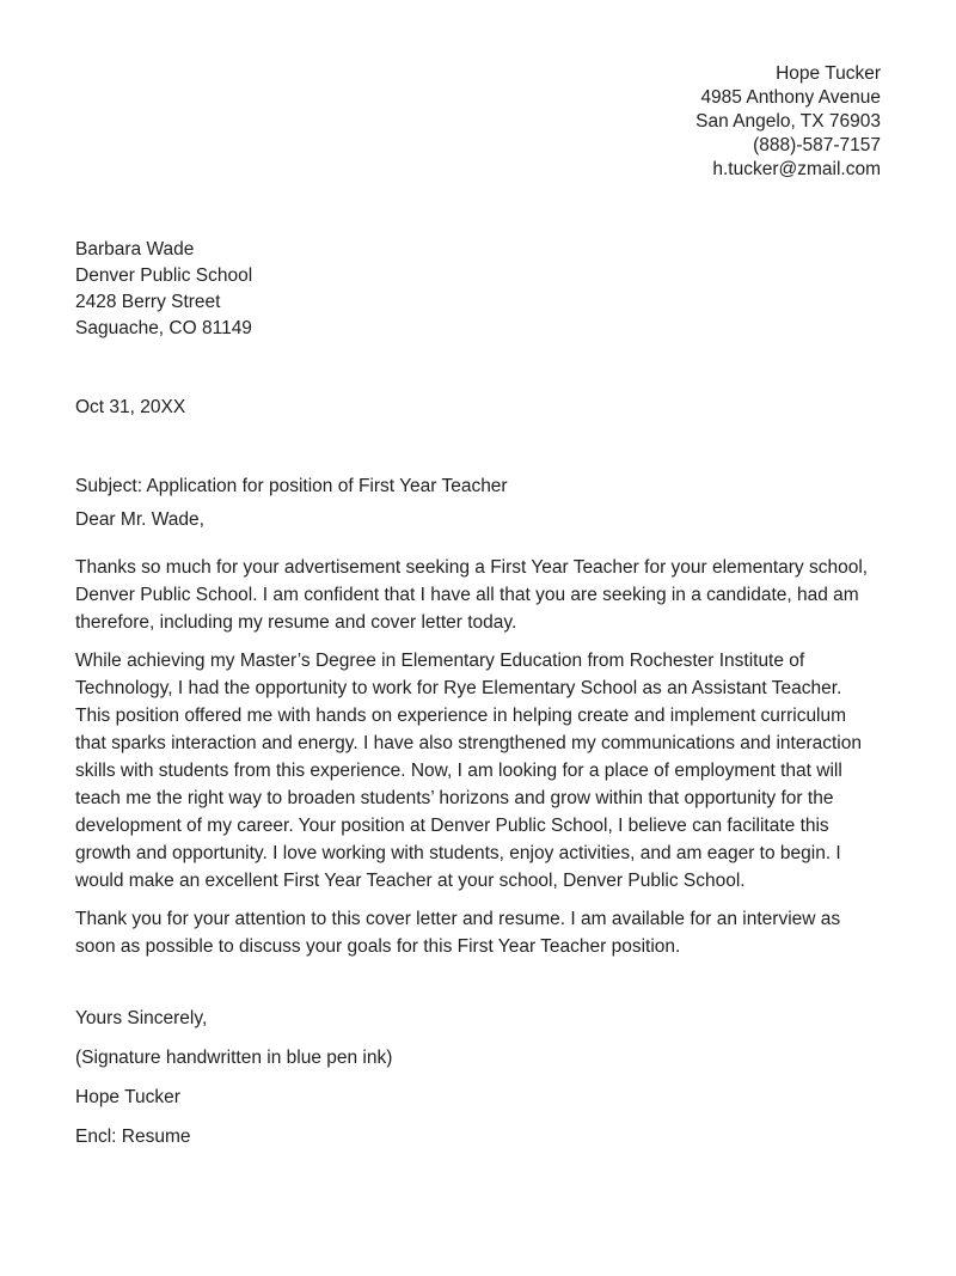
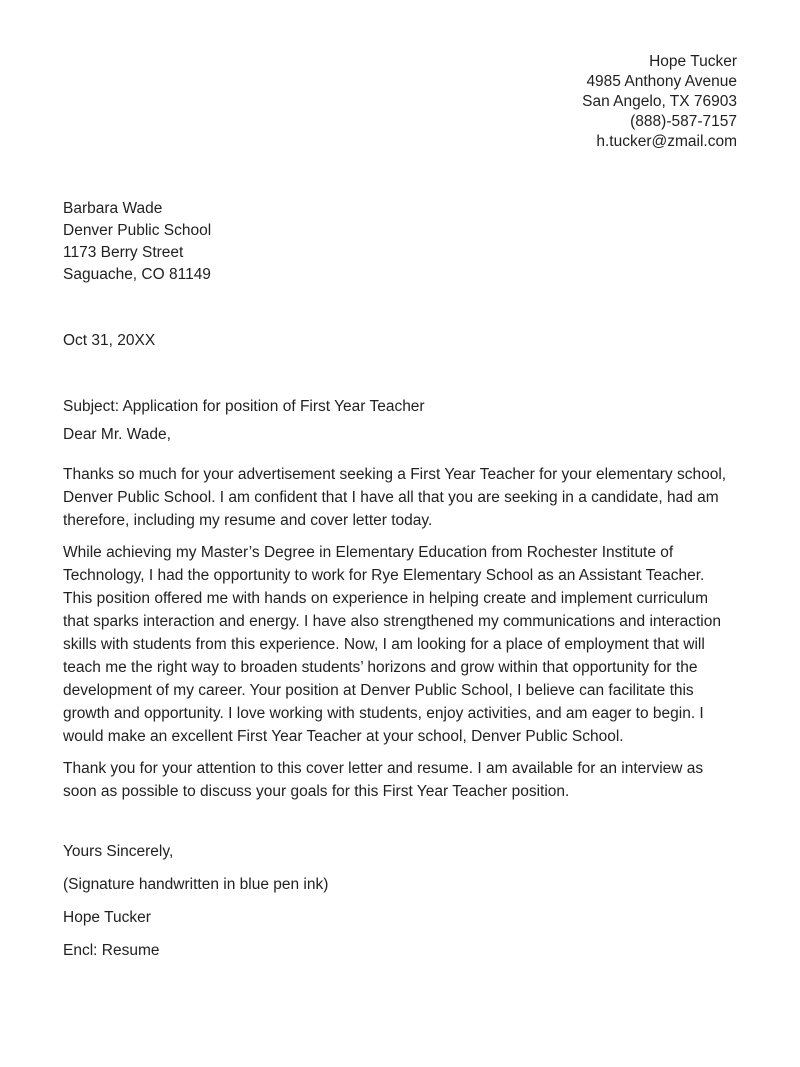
  Hope Tucker
  4985 Anthony Avenue
  San Angelo, TX 76903
  (888)-587-7157
  h.tucker@zmail.com
  Barbara Wade
  Denver Public School
- 2428 Berry Street
+ 1173 Berry Street
  Saguache, CO 81149
  Oct 31, 20XX
  Subject: Application for position of First Year Teacher
  Dear Mr. Wade,
  Thanks so much for your advertisement seeking a First Year Teacher for your elementary school, Denver Public School. I am confident that I have all that you are seeking in a candidate, had am therefore, including my resume and cover letter today.
  While achieving my Master’s Degree in Elementary Education from Rochester Institute of Technology, I had the opportunity to work for Rye Elementary School as an Assistant Teacher. This position offered me with hands on experience in helping create and implement curriculum that sparks interaction and energy. I have also strengthened my communications and interaction skills with students from this experience. Now, I am looking for a place of employment that will teach me the right way to broaden students’ horizons and grow within that opportunity for the development of my career. Your position at Denver Public School, I believe can facilitate this growth and opportunity. I love working with students, enjoy activities, and am eager to begin. I would make an excellent First Year Teacher at your school, Denver Public School.
  Thank you for your attention to this cover letter and resume. I am available for an interview as soon as possible to discuss your goals for this First Year Teacher position.
  Yours Sincerely,
  (Signature handwritten in blue pen ink)
  Hope Tucker
  Encl: Resume
